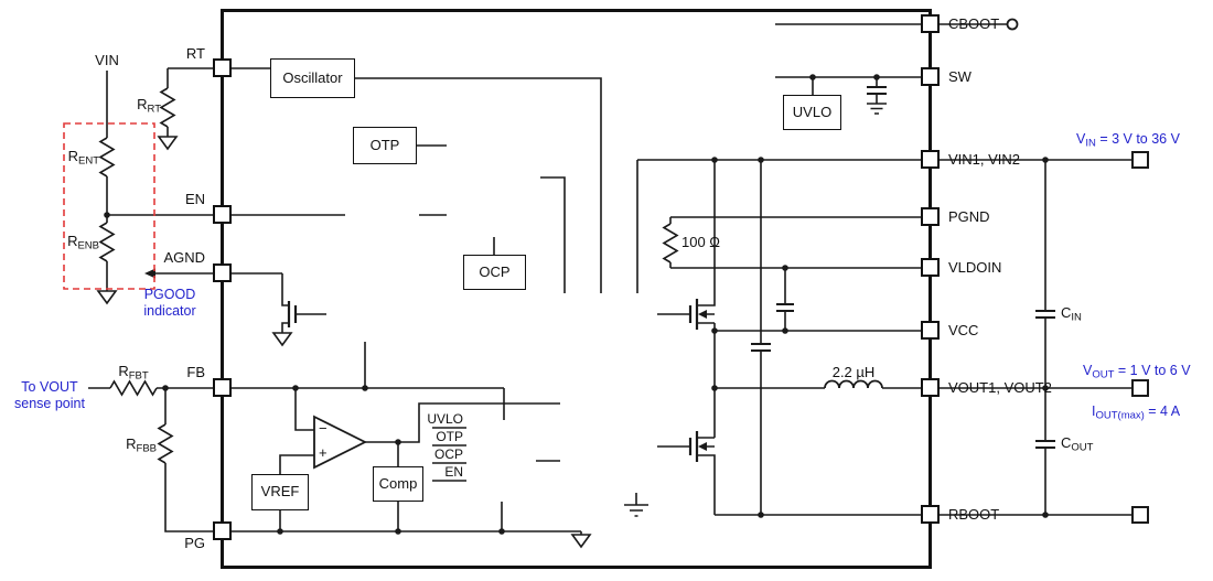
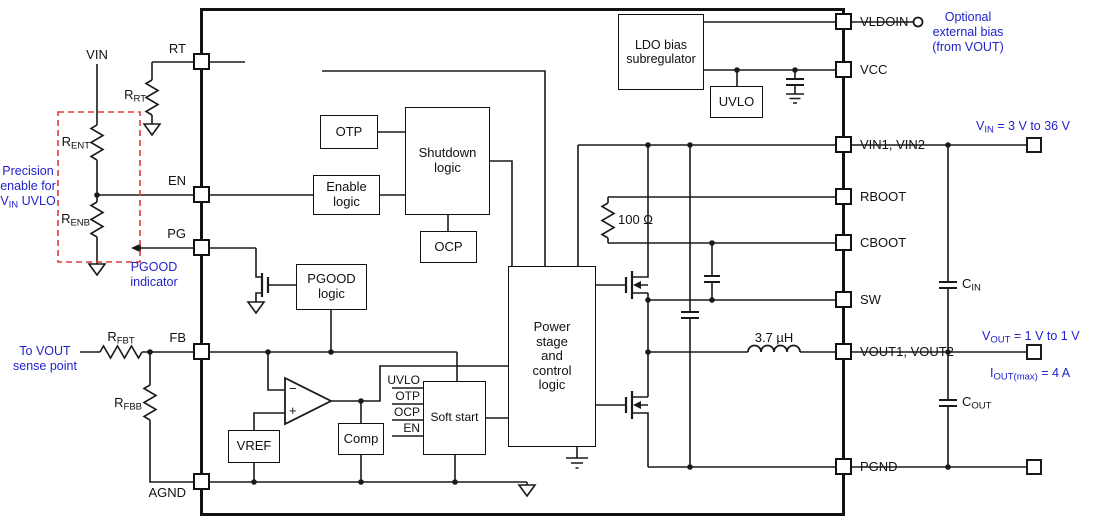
- Oscillator
  OTP
+ Shutdown logic
+ Enable logic
  OCP
+ PGOOD logic
+ LDO bias subregulator
  UVLO
+ Power stage and control logic
+ Soft start
  VREF
  Comp
  RT
  EN
- AGND
+ PG
  FB
- PG
+ AGND
- CBOOT
+ VLDOIN
- SW
+ VCC
  VIN1, VIN2
- PGND
+ RBOOT
- VLDOIN
+ CBOOT
- VCC
+ SW
  VOUT1, VOUT2
- RBOOT
+ PGND
  VIN
  RRT
  RENT
  RENB
  RFBT
  RFBB
  100 Ω
- 2.2 µH
+ 3.7 µH
  CIN
  COUT
  UVLO
  OTP
  OCP
  EN
  −
  +
+ Optional
+ external bias
+ (from VOUT)
+ Precision
+ enable for
+ VIN UVLO
  PGOOD
  indicator
  To VOUT
  sense point
  VIN = 3 V to 36 V
- VOUT = 1 V to 6 V
+ VOUT = 1 V to 1 V
  IOUT(max) = 4 A
